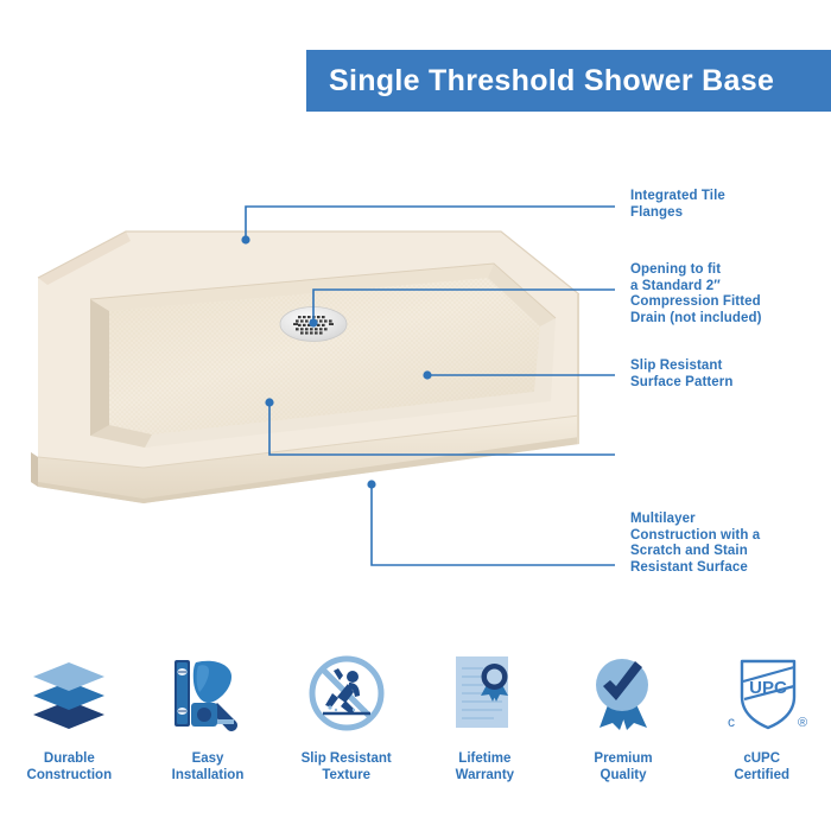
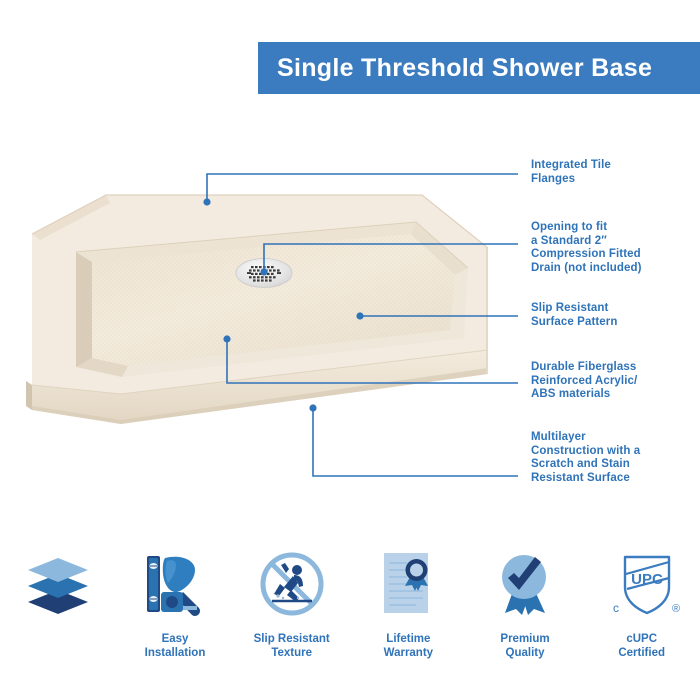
  Single Threshold Shower Base
  Integrated Tile
  Flanges
  Opening to fit
  a Standard 2″
  Compression Fitted
  Drain (not included)
  Slip Resistant
  Surface Pattern
+ Durable Fiberglass
+ Reinforced Acrylic/
+ ABS materials
  Multilayer
  Construction with a
  Scratch and Stain
  Resistant Surface
- Durable
- Construction
  Easy
  Installation
  Slip Resistant
  Texture
  Lifetime
  Warranty
  Premium
  Quality
  UPC
  c
  ®
  cUPC
  Certified
